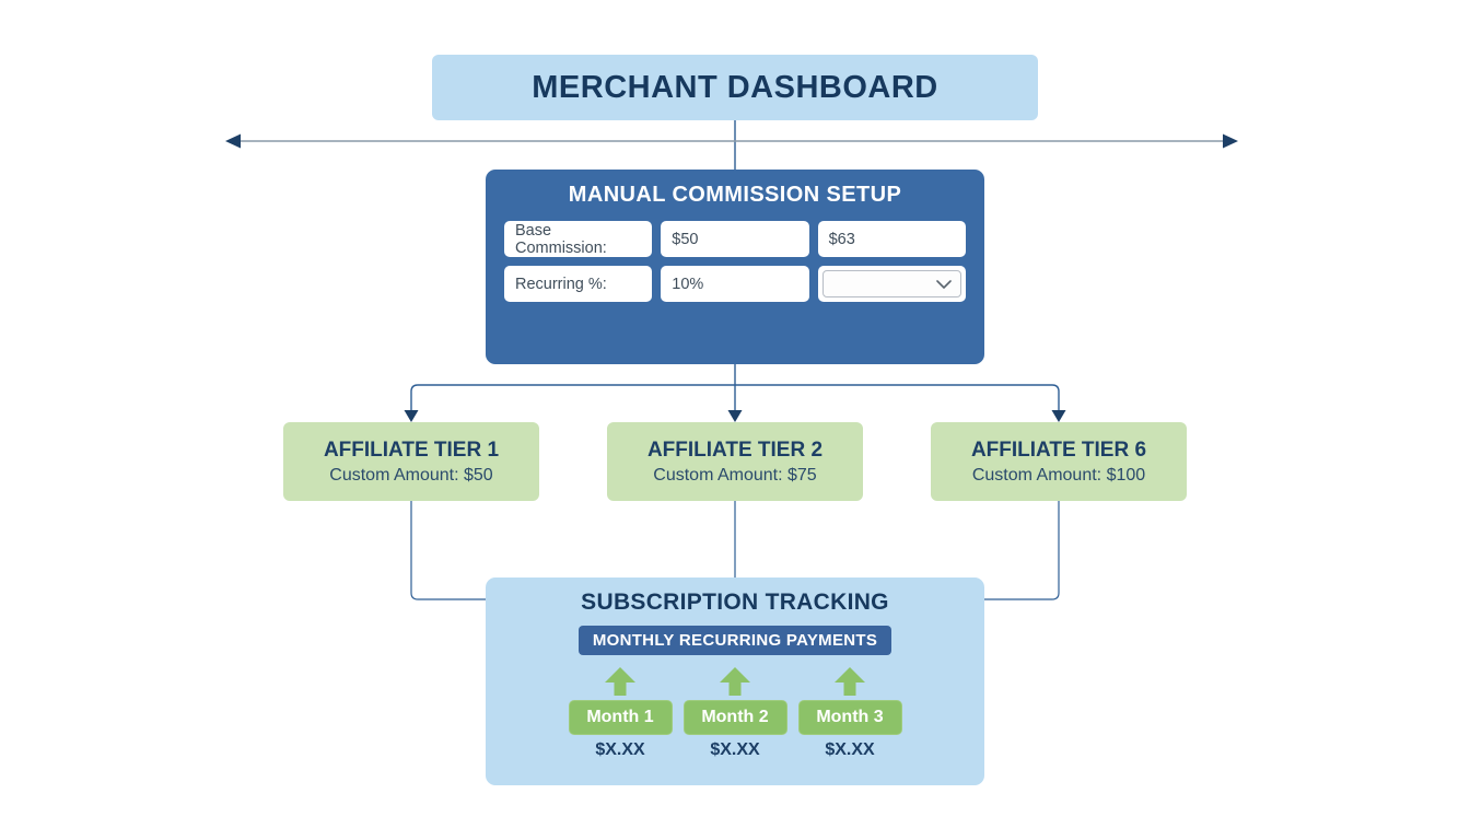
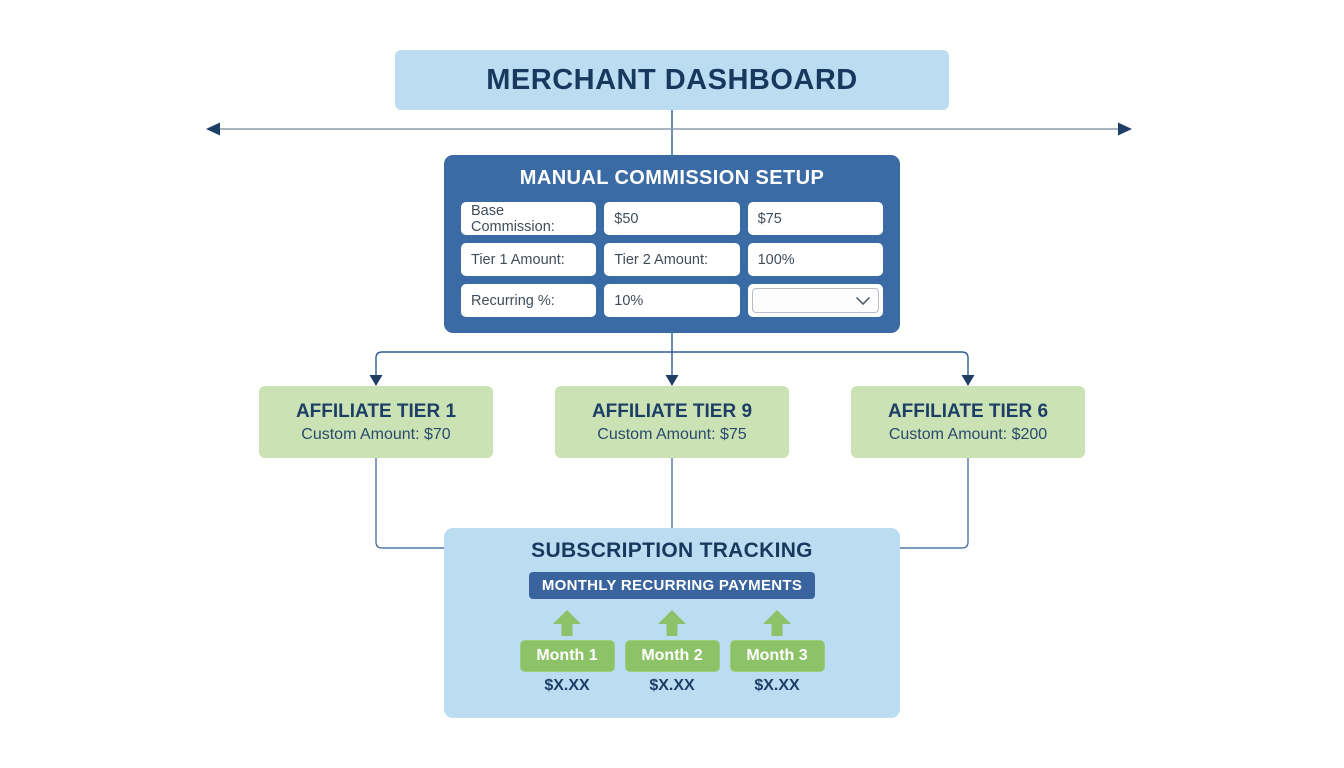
  MERCHANT DASHBOARD
  MANUAL COMMISSION SETUP
  Base Commission:
  $50
- $63
+ $75
+ Tier 1 Amount:
+ Tier 2 Amount:
+ 100%
  Recurring %:
  10%
  AFFILIATE TIER 1
- Custom Amount: $50
+ Custom Amount: $70
- AFFILIATE TIER 2
+ AFFILIATE TIER 9
  Custom Amount: $75
  AFFILIATE TIER 6
- Custom Amount: $100
+ Custom Amount: $200
  SUBSCRIPTION TRACKING
  MONTHLY RECURRING PAYMENTS
  Month 1
  $X.XX
  Month 2
  $X.XX
  Month 3
  $X.XX
